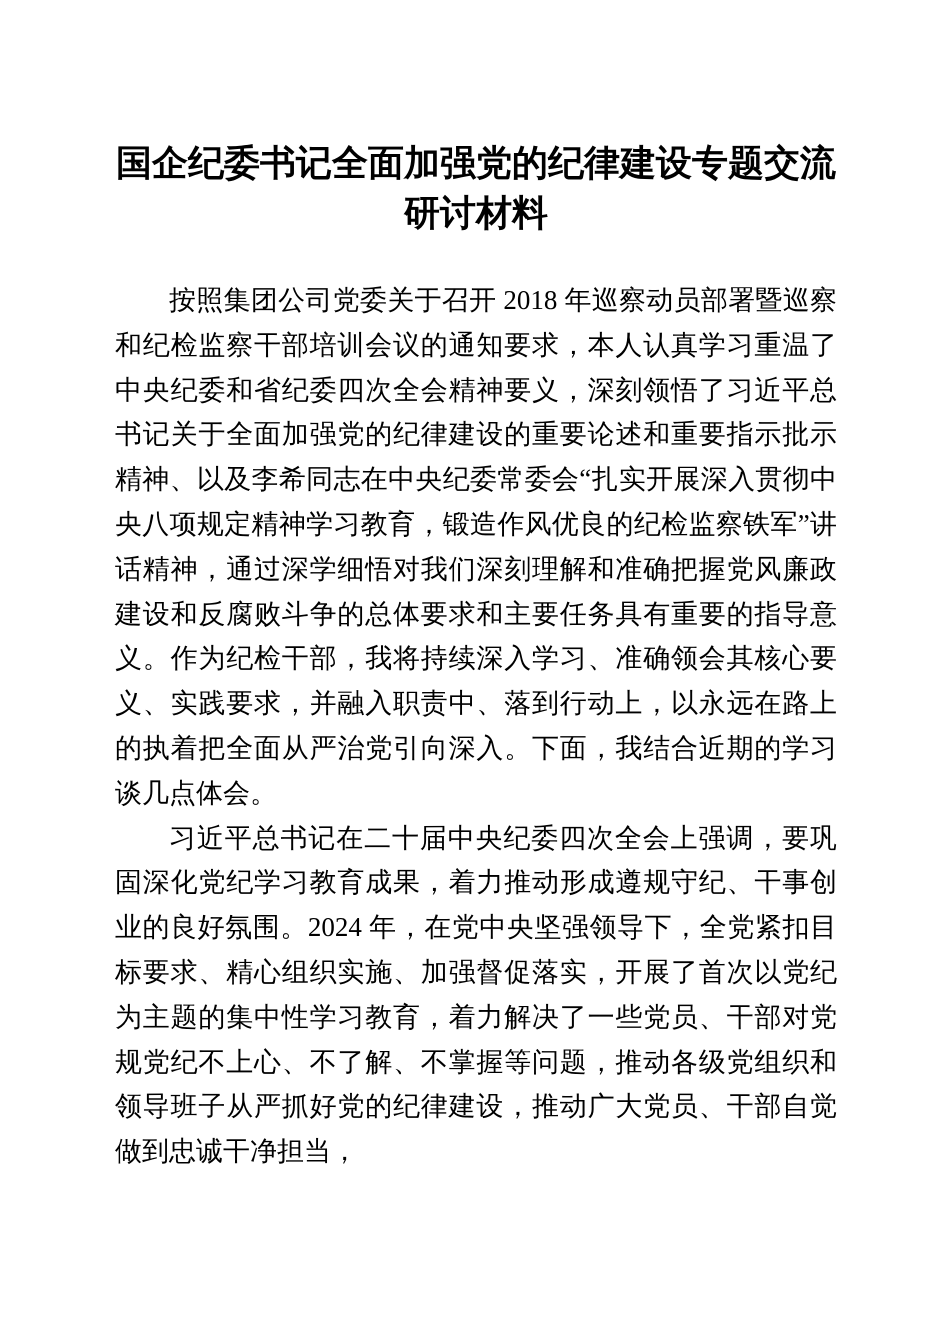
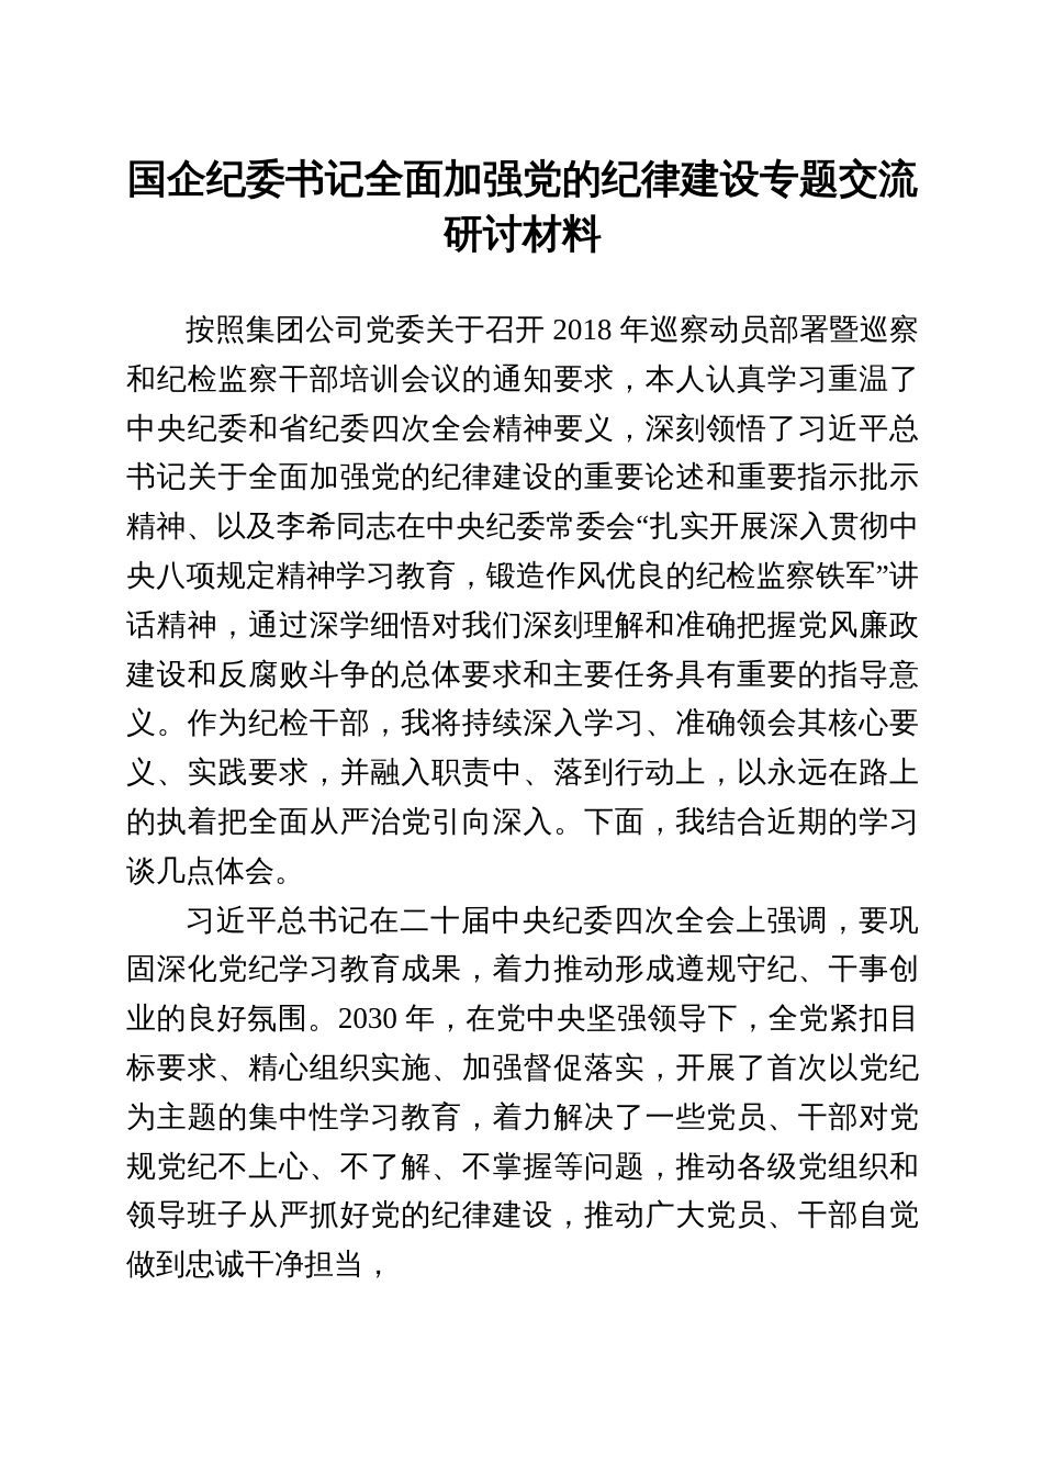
  国企纪委书记全面加强党的纪律建设专题交流研讨材料
  按照集团公司党委关于召开 2018 年巡察动员部署暨巡察和纪检监察干部培训会议的通知要求，本人认真学习重温了中央纪委和省纪委四次全会精神要义，深刻领悟了习近平总书记关于全面加强党的纪律建设的重要论述和重要指示批示精神、以及李希同志在中央纪委常委会“扎实开展深入贯彻中央八项规定精神学习教育，锻造作风优良的纪检监察铁军”讲话精神，通过深学细悟对我们深刻理解和准确把握党风廉政建设和反腐败斗争的总体要求和主要任务具有重要的指导意义。作为纪检干部，我将持续深入学习、准确领会其核心要义、实践要求，并融入职责中、落到行动上，以永远在路上的执着把全面从严治党引向深入。下面，我结合近期的学习谈几点体会。
- 习近平总书记在二十届中央纪委四次全会上强调，要巩固深化党纪学习教育成果，着力推动形成遵规守纪、干事创业的良好氛围。2024 年，在党中央坚强领导下，全党紧扣目标要求、精心组织实施、加强督促落实，开展了首次以党纪为主题的集中性学习教育，着力解决了一些党员、干部对党规党纪不上心、不了解、不掌握等问题，推动各级党组织和领导班子从严抓好党的纪律建设，推动广大党员、干部自觉做到忠诚干净担当，
+ 习近平总书记在二十届中央纪委四次全会上强调，要巩固深化党纪学习教育成果，着力推动形成遵规守纪、干事创业的良好氛围。2030 年，在党中央坚强领导下，全党紧扣目标要求、精心组织实施、加强督促落实，开展了首次以党纪为主题的集中性学习教育，着力解决了一些党员、干部对党规党纪不上心、不了解、不掌握等问题，推动各级党组织和领导班子从严抓好党的纪律建设，推动广大党员、干部自觉做到忠诚干净担当，
